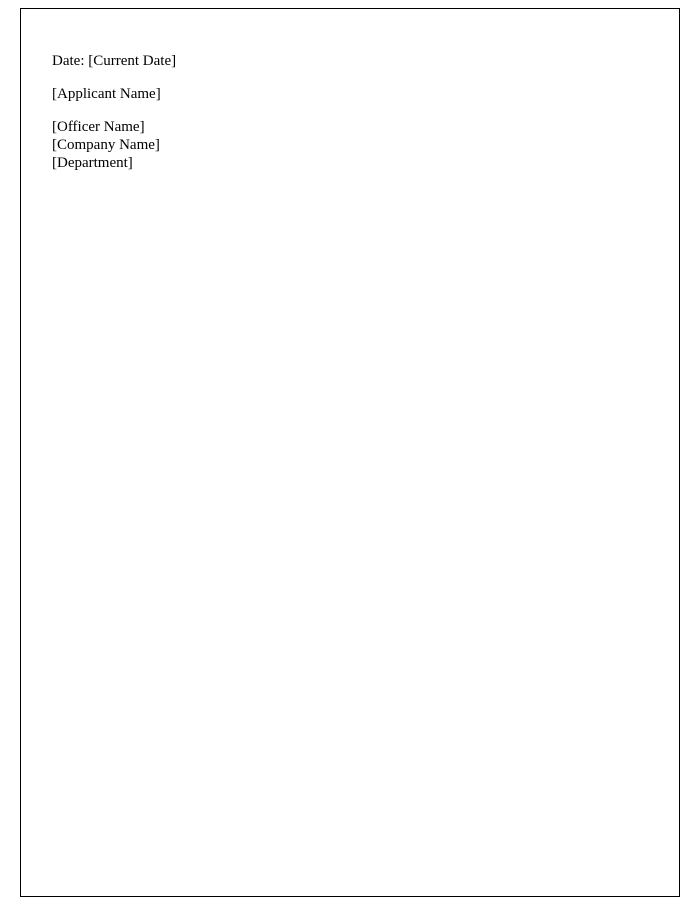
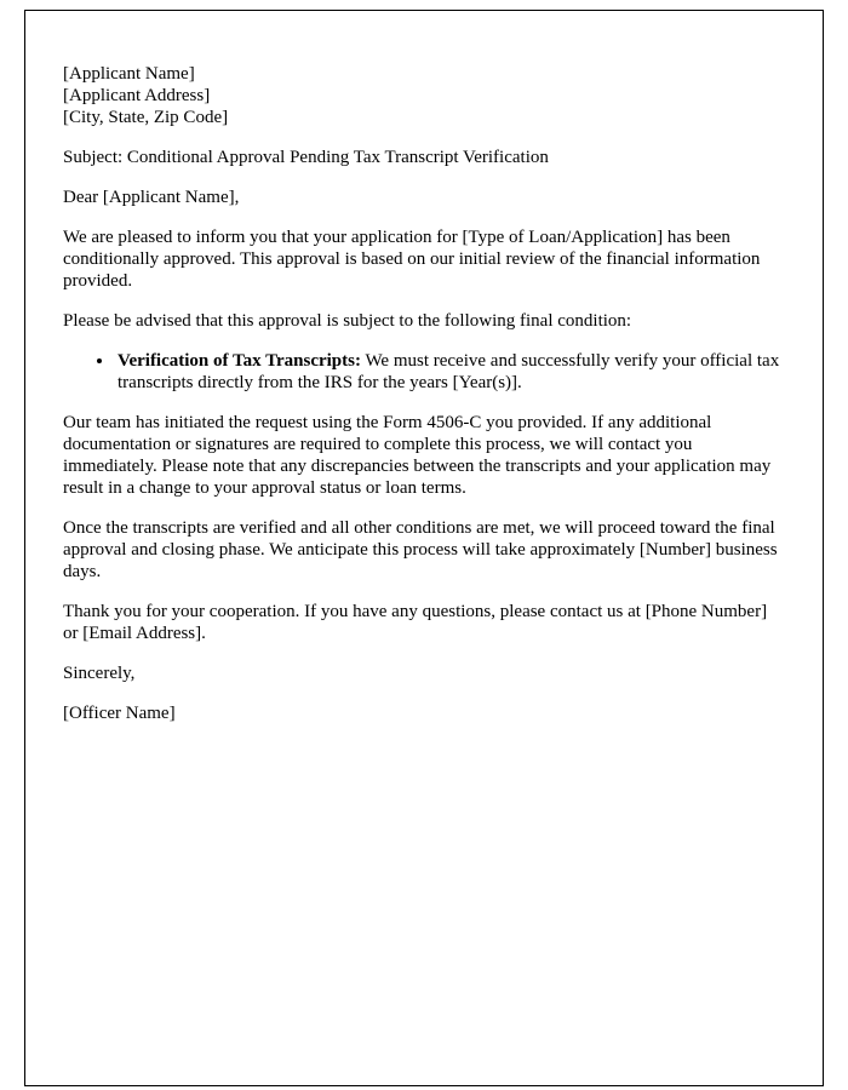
- Date: [Current Date]
  [Applicant Name]
+ [Applicant Address]
+ [City, State, Zip Code]
+ Subject: Conditional Approval Pending Tax Transcript Verification
+ Dear [Applicant Name],
+ We are pleased to inform you that your application for [Type of Loan/Application] has been conditionally approved. This approval is based on our initial review of the financial information provided.
+ Please be advised that this approval is subject to the following final condition:
+ Verification of Tax Transcripts: We must receive and successfully verify your official tax transcripts directly from the IRS for the years [Year(s)].
+ Our team has initiated the request using the Form 4506-C you provided. If any additional documentation or signatures are required to complete this process, we will contact you immediately. Please note that any discrepancies between the transcripts and your application may result in a change to your approval status or loan terms.
+ Once the transcripts are verified and all other conditions are met, we will proceed toward the final approval and closing phase. We anticipate this process will take approximately [Number] business days.
+ Thank you for your cooperation. If you have any questions, please contact us at [Phone Number] or [Email Address].
+ Sincerely,
  [Officer Name]
- [Company Name]
- [Department]
